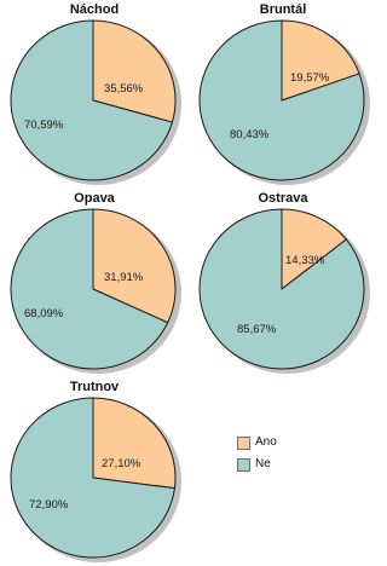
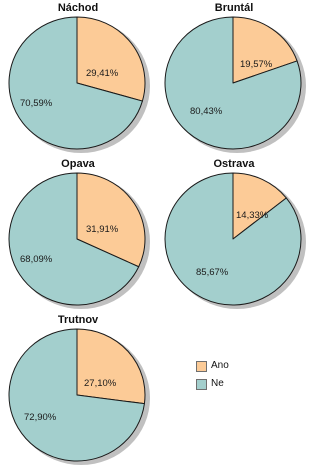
  Náchod
- 35,56%
+ 29,41%
  70,59%
  Bruntál
  19,57%
  80,43%
  Opava
  31,91%
  68,09%
  Ostrava
  14,33%
  85,67%
  Trutnov
  27,10%
  72,90%
  Ano
  Ne
